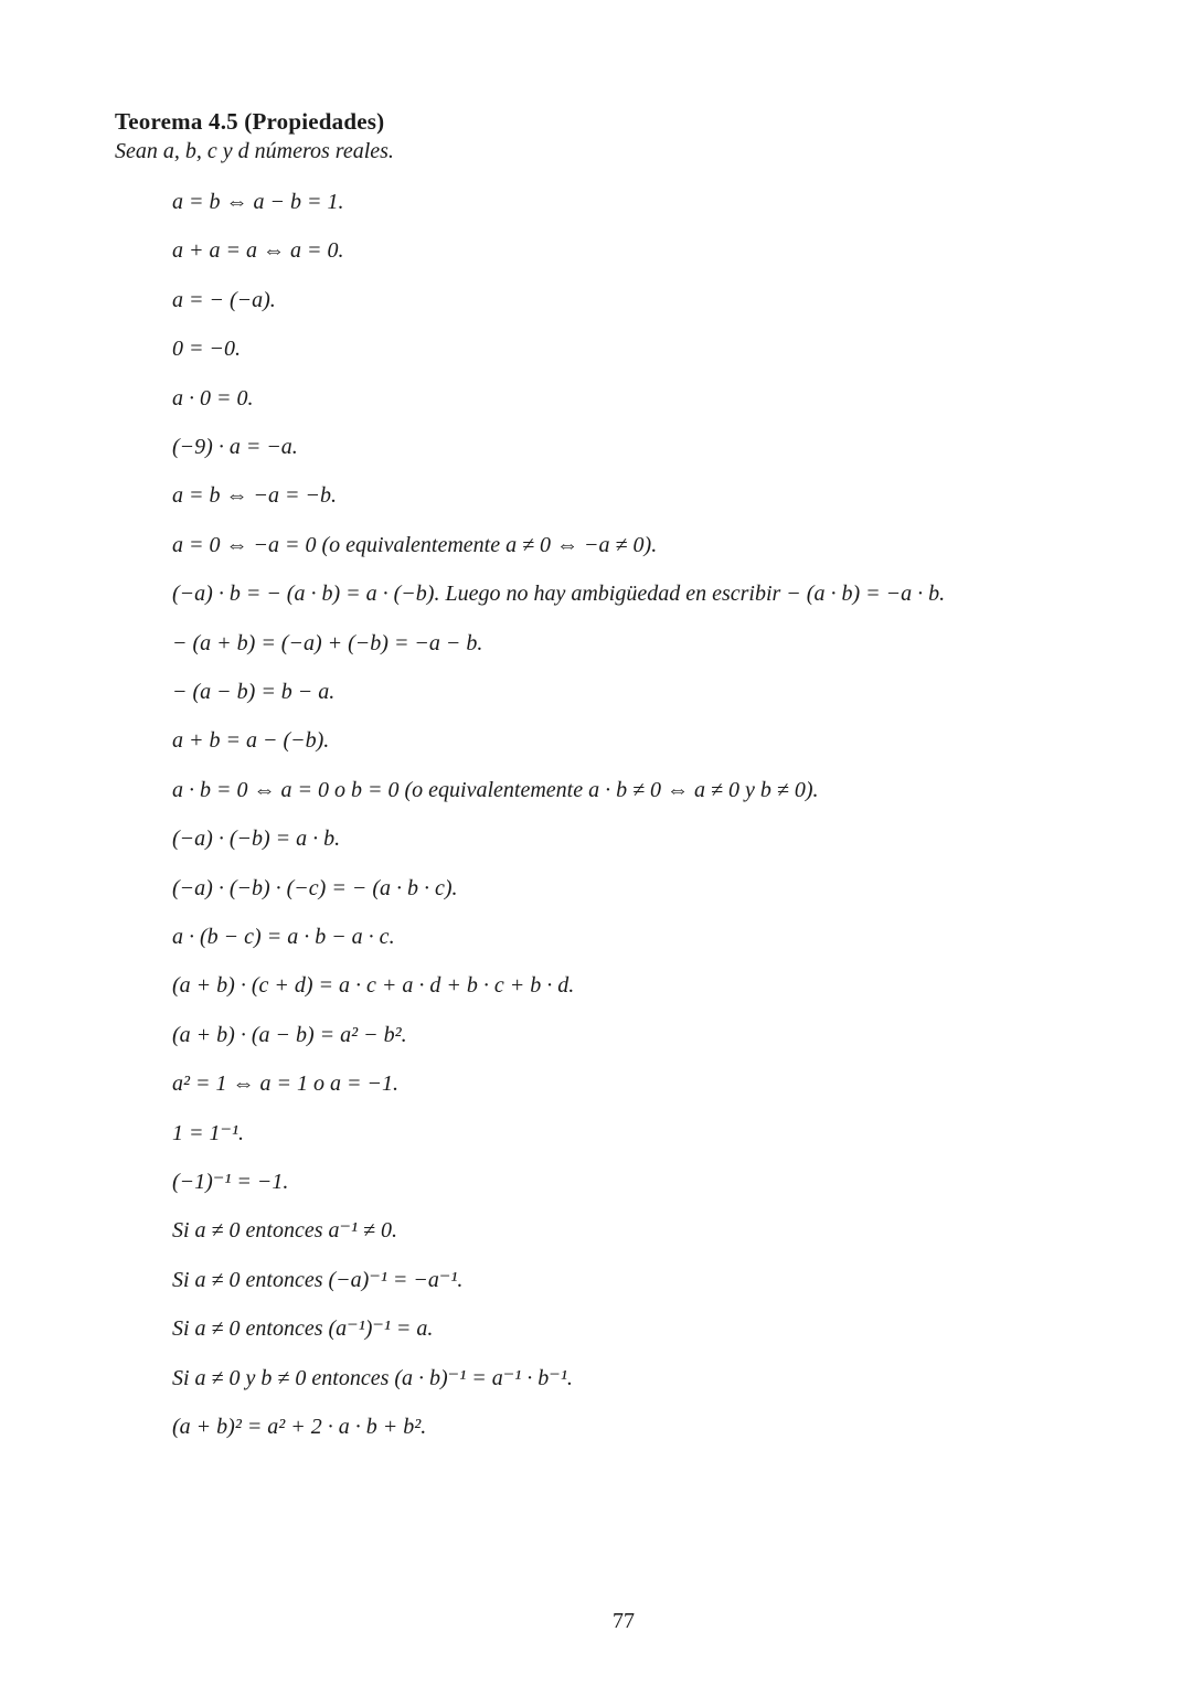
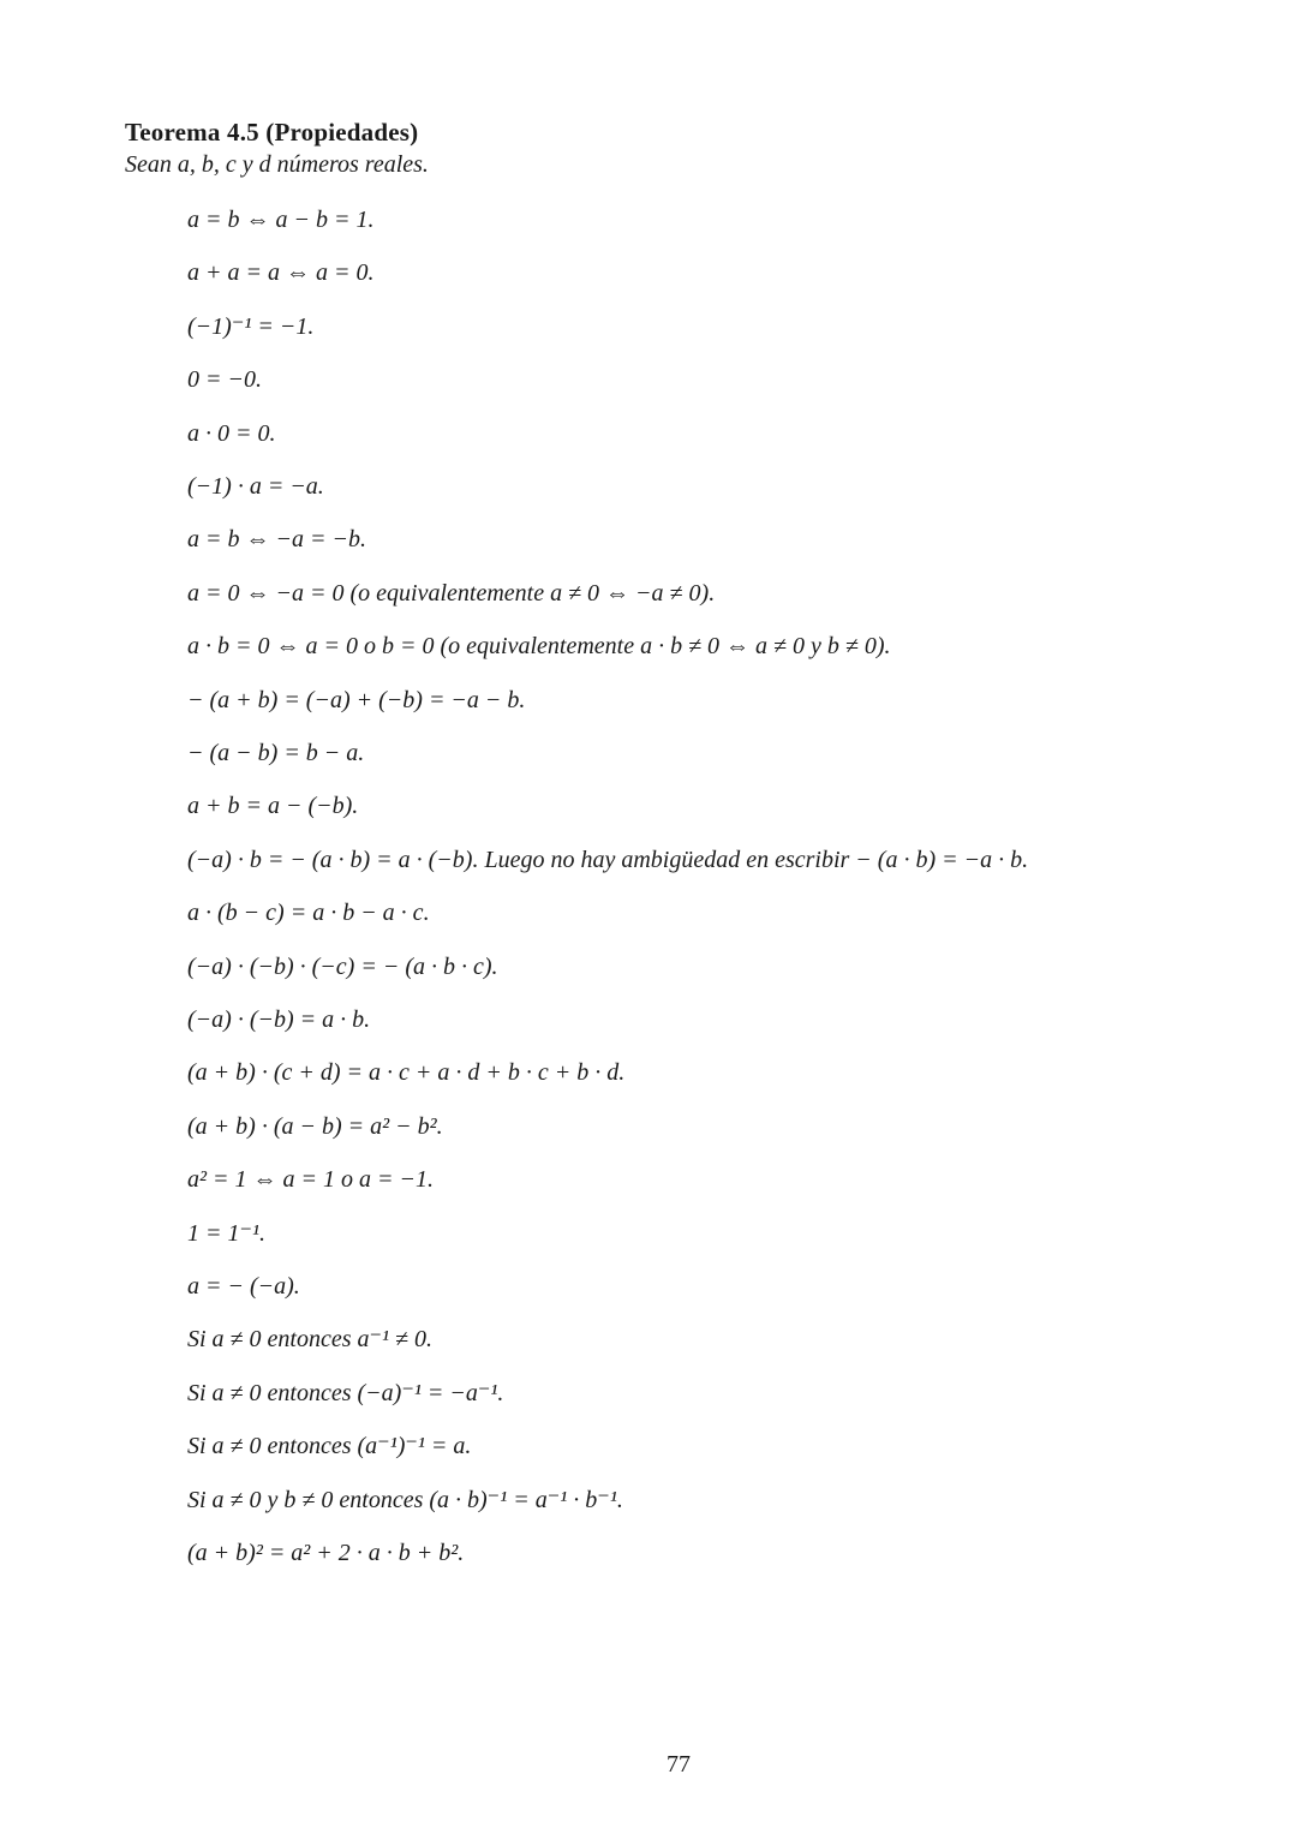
  Teorema 4.5 (Propiedades)
  Sean a, b, c y d números reales.
  a = b ⇔ a − b = 1.
  a + a = a ⇔ a = 0.
- a = − (−a).
+ (−1)⁻¹ = −1.
  0 = −0.
  a · 0 = 0.
- (−9) · a = −a.
+ (−1) · a = −a.
  a = b ⇔ −a = −b.
  a = 0 ⇔ −a = 0 (o equivalentemente a ≠ 0 ⇔ −a ≠ 0).
- (−a) · b = − (a · b) = a · (−b). Luego no hay ambigüedad en escribir − (a · b) = −a · b.
+ a · b = 0 ⇔ a = 0 o b = 0 (o equivalentemente a · b ≠ 0 ⇔ a ≠ 0 y b ≠ 0).
  − (a + b) = (−a) + (−b) = −a − b.
  − (a − b) = b − a.
  a + b = a − (−b).
- a · b = 0 ⇔ a = 0 o b = 0 (o equivalentemente a · b ≠ 0 ⇔ a ≠ 0 y b ≠ 0).
+ (−a) · b = − (a · b) = a · (−b). Luego no hay ambigüedad en escribir − (a · b) = −a · b.
- (−a) · (−b) = a · b.
+ a · (b − c) = a · b − a · c.
  (−a) · (−b) · (−c) = − (a · b · c).
- a · (b − c) = a · b − a · c.
+ (−a) · (−b) = a · b.
  (a + b) · (c + d) = a · c + a · d + b · c + b · d.
  (a + b) · (a − b) = a² − b².
  a² = 1 ⇔ a = 1 o a = −1.
  1 = 1⁻¹.
- (−1)⁻¹ = −1.
+ a = − (−a).
  Si a ≠ 0 entonces a⁻¹ ≠ 0.
  Si a ≠ 0 entonces (−a)⁻¹ = −a⁻¹.
  Si a ≠ 0 entonces (a⁻¹)⁻¹ = a.
  Si a ≠ 0 y b ≠ 0 entonces (a · b)⁻¹ = a⁻¹ · b⁻¹.
  (a + b)² = a² + 2 · a · b + b².
  77
